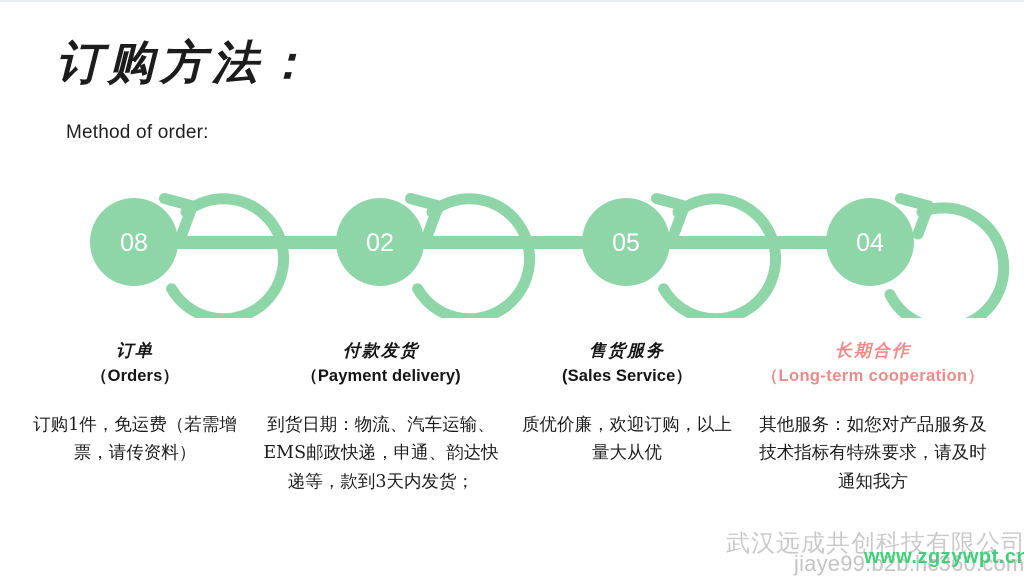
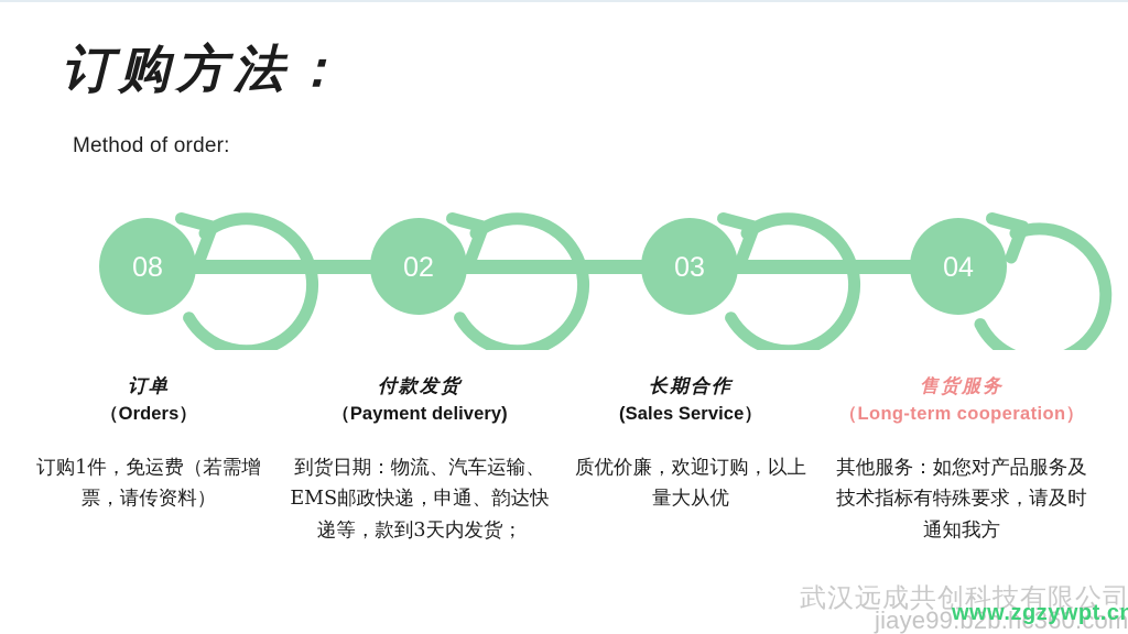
  订购方法：
  Method of order:
  08
  02
- 05
+ 03
  04
  订单
  （Orders）
  订购1件，免运费（若需增票，请传资料）
  付款发货
  （Payment delivery)
  到货日期：物流、汽车运输、EMS邮政快递，申通、韵达快递等，款到3天内发货；
- 售货服务
+ 长期合作
  (Sales Service）
  质优价廉，欢迎订购，以上量大从优
- 长期合作
+ 售货服务
  （Long-term cooperation）
  其他服务：如您对产品服务及技术指标有特殊要求，请及时通知我方
  武汉远成共创科技有限公司
  jiaye99.b2b.hc360.com
  www.zgzywpt.cn
